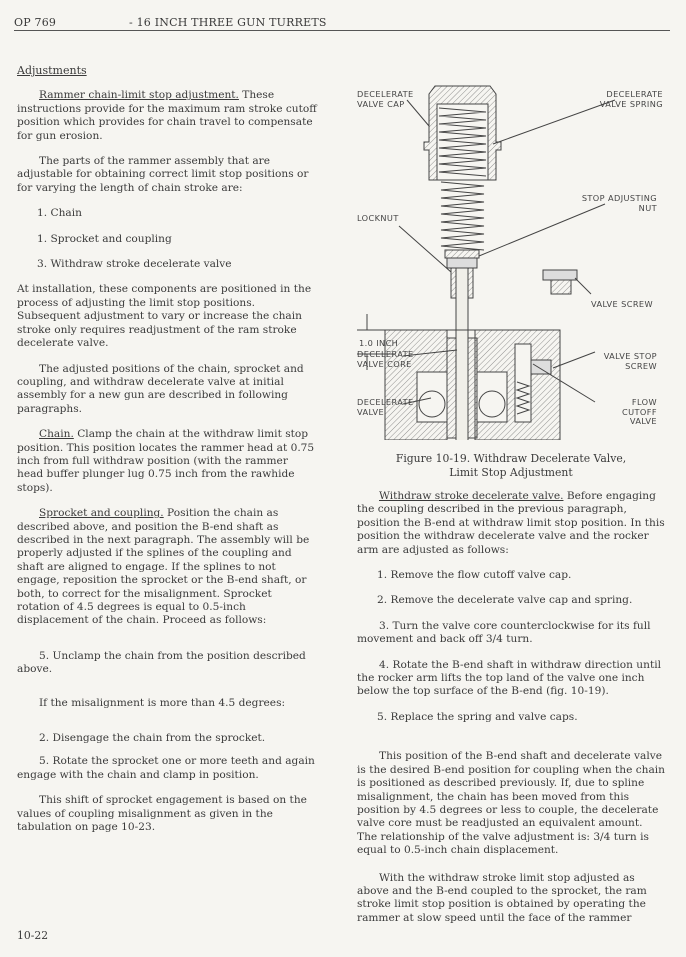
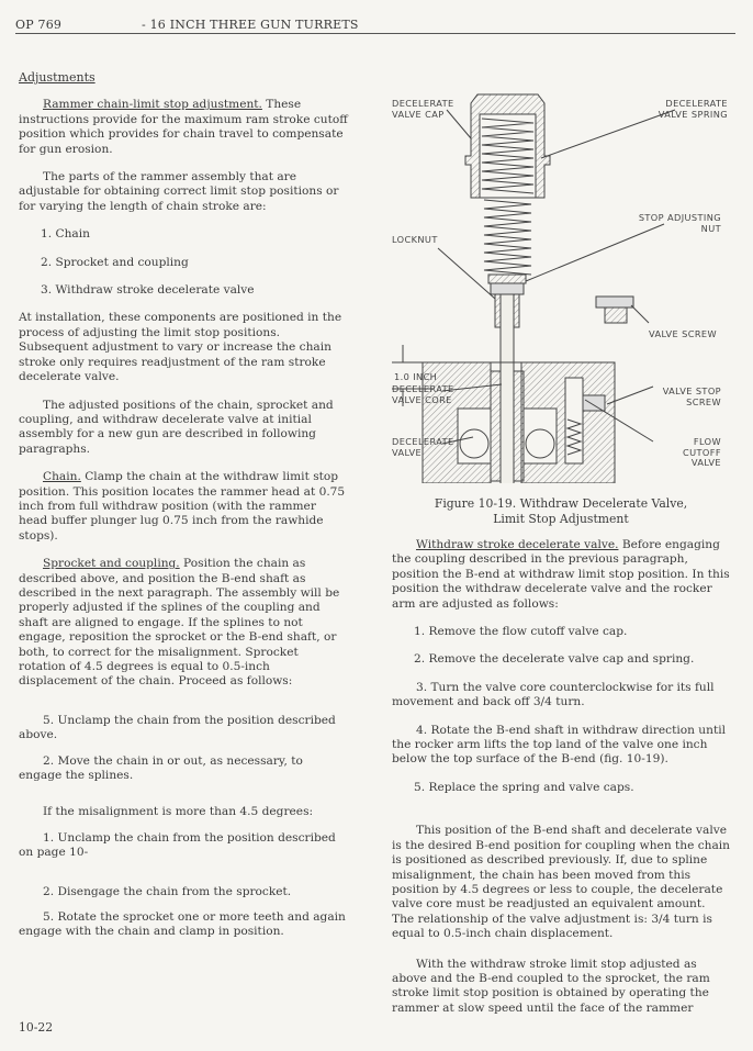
  OP 769
  - 16 INCH THREE GUN TURRETS
  Adjustments
  Rammer chain-limit stop adjustment. These instructions provide for the maximum ram stroke cutoff position which provides for chain travel to compensate for gun erosion.
  The parts of the rammer assembly that are adjustable for obtaining correct limit stop positions or for varying the length of chain stroke are:
  1. Chain
- 1. Sprocket and coupling
+ 2. Sprocket and coupling
  3. Withdraw stroke decelerate valve
  At installation, these components are positioned in the process of adjusting the limit stop positions. Subsequent adjustment to vary or increase the chain stroke only requires readjustment of the ram stroke decelerate valve.
  The adjusted positions of the chain, sprocket and coupling, and withdraw decelerate valve at initial assembly for a new gun are described in following paragraphs.
  Chain. Clamp the chain at the withdraw limit stop position. This position locates the rammer head at 0.75 inch from full withdraw position (with the rammer head buffer plunger lug 0.75 inch from the rawhide stops).
  Sprocket and coupling. Position the chain as described above, and position the B-end shaft as described in the next paragraph. The assembly will be properly adjusted if the splines of the coupling and shaft are aligned to engage. If the splines to not engage, reposition the sprocket or the B-end shaft, or both, to correct for the misalignment. Sprocket rotation of 4.5 degrees is equal to 0.5-inch displacement of the chain. Proceed as follows:
  5. Unclamp the chain from the position described above.
+ 2. Move the chain in or out, as necessary, to engage the splines.
  If the misalignment is more than 4.5 degrees:
+ 1. Unclamp the chain from the position described on page 10-
  2. Disengage the chain from the sprocket.
  5. Rotate the sprocket one or more teeth and again engage with the chain and clamp in position.
- This shift of sprocket engagement is based on the values of coupling misalignment as given in the tabulation on page 10-23.
  DECELERATE VALVE CAP
  DECELERATE VALVE SPRING
  STOP ADJUSTING NUT
  LOCKNUT
  VALVE SCREW
  1.0 INCH
  DECELERATE VALVE CORE
  VALVE STOP SCREW
  DECELERATE VALVE
  FLOW CUTOFF VALVE
  Figure 10-19. Withdraw Decelerate Valve,
  Limit Stop Adjustment
  Withdraw stroke decelerate valve. Before engaging the coupling described in the previous paragraph, position the B-end at withdraw limit stop position. In this position the withdraw decelerate valve and the rocker arm are adjusted as follows:
  1. Remove the flow cutoff valve cap.
  2. Remove the decelerate valve cap and spring.
  3. Turn the valve core counterclockwise for its full movement and back off 3/4 turn.
  4. Rotate the B-end shaft in withdraw direction until the rocker arm lifts the top land of the valve one inch below the top surface of the B-end (fig. 10-19).
  5. Replace the spring and valve caps.
  This position of the B-end shaft and decelerate valve is the desired B-end position for coupling when the chain is positioned as described previously. If, due to spline misalignment, the chain has been moved from this position by 4.5 degrees or less to couple, the decelerate valve core must be readjusted an equivalent amount. The relationship of the valve adjustment is: 3/4 turn is equal to 0.5-inch chain displacement.
  With the withdraw stroke limit stop adjusted as above and the B-end coupled to the sprocket, the ram stroke limit stop position is obtained by operating the rammer at slow speed until the face of the rammer
  10-22
